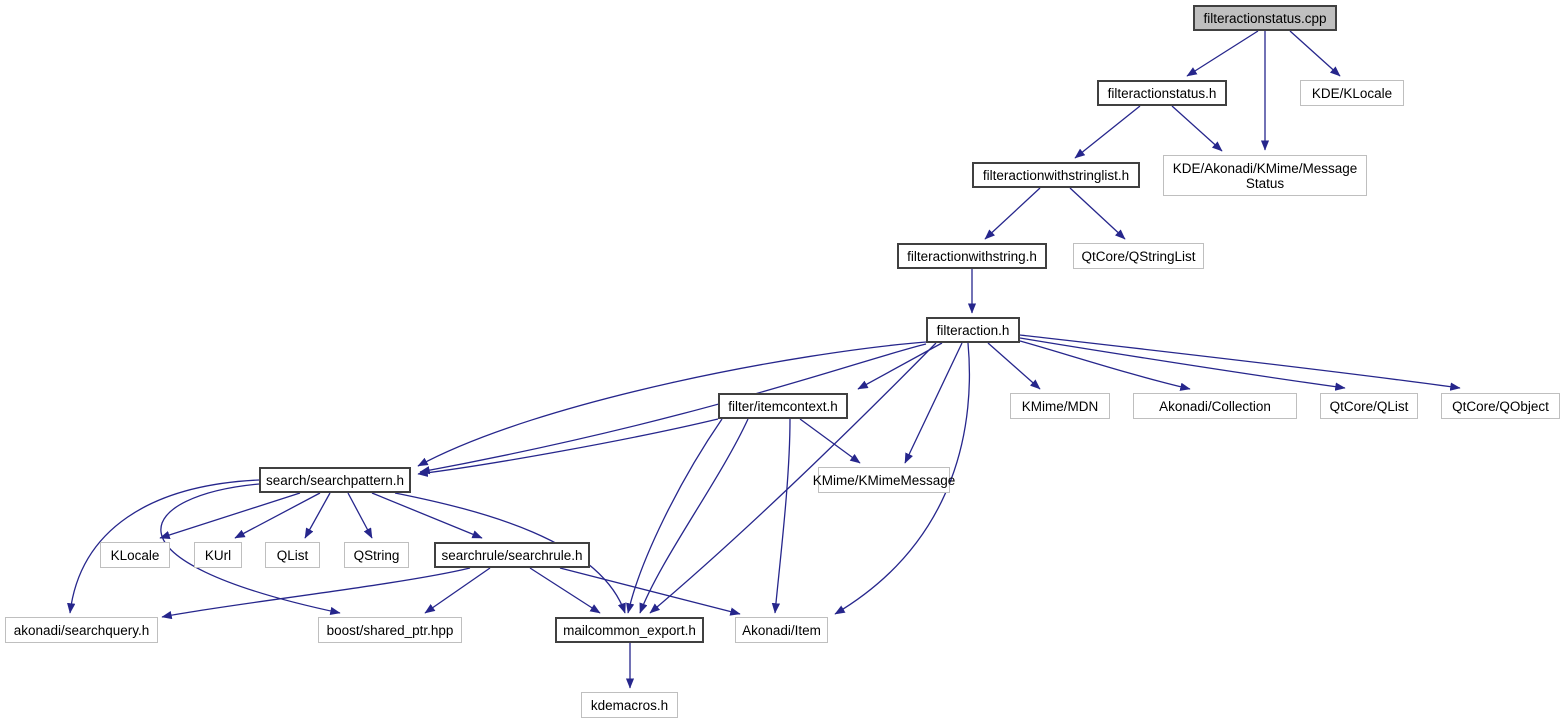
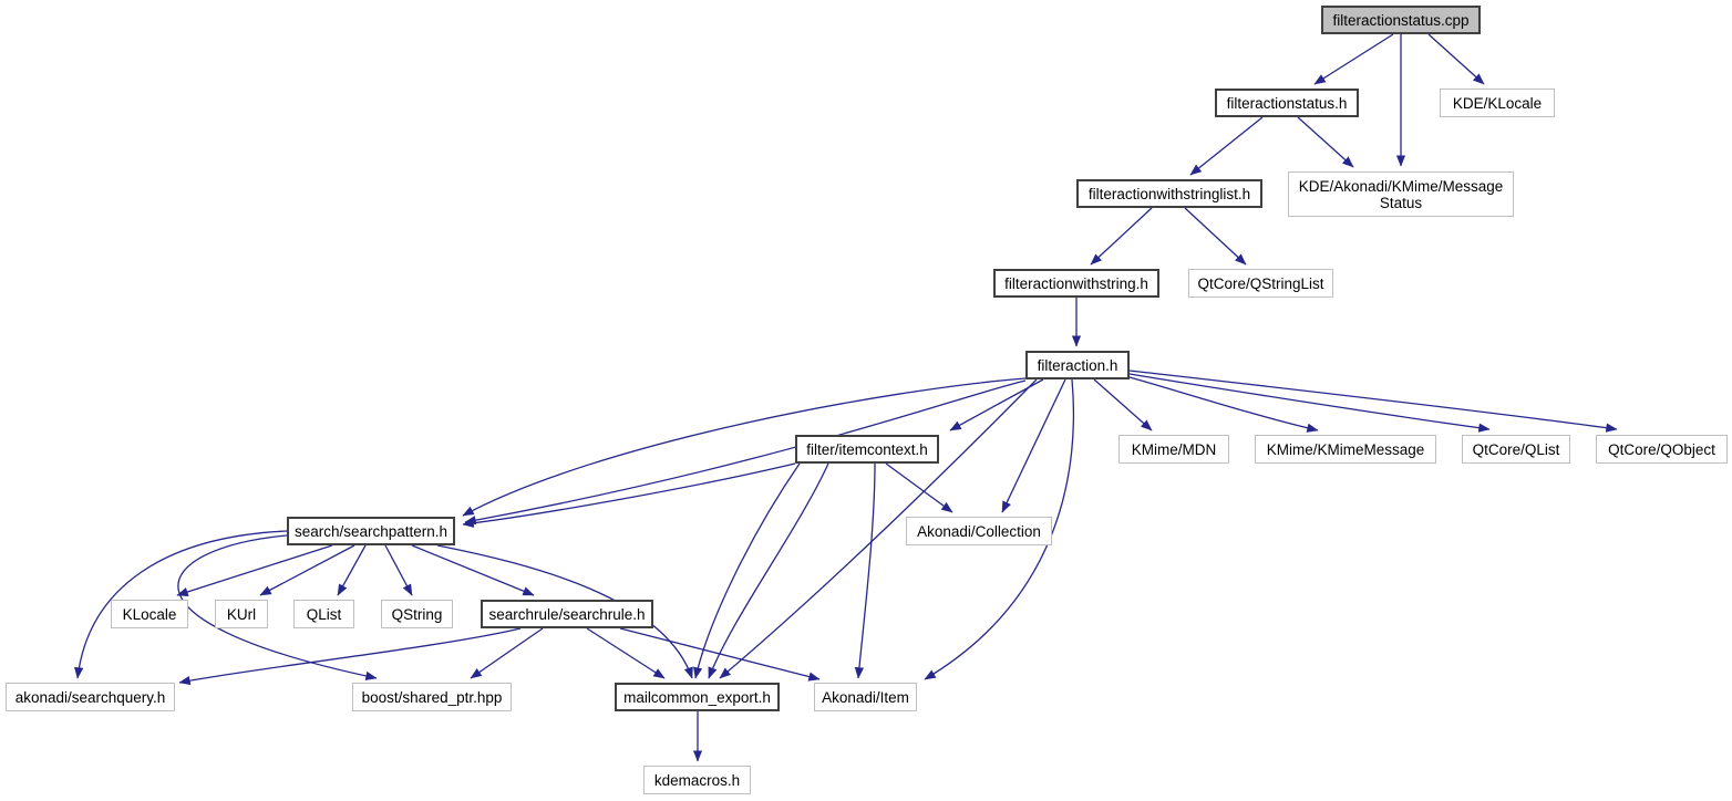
  filteractionstatus.cpp
  filteractionstatus.h
  KDE/KLocale
  filteractionwithstringlist.h
  KDE/Akonadi/KMime/Message
  Status
  filteractionwithstring.h
  QtCore/QStringList
  filteraction.h
  filter/itemcontext.h
  KMime/MDN
- Akonadi/Collection
+ KMime/KMimeMessage
  QtCore/QList
  QtCore/QObject
  search/searchpattern.h
- KMime/KMimeMessage
+ Akonadi/Collection
  KLocale
  KUrl
  QList
  QString
  searchrule/searchrule.h
  akonadi/searchquery.h
  boost/shared_ptr.hpp
  mailcommon_export.h
  Akonadi/Item
  kdemacros.h
